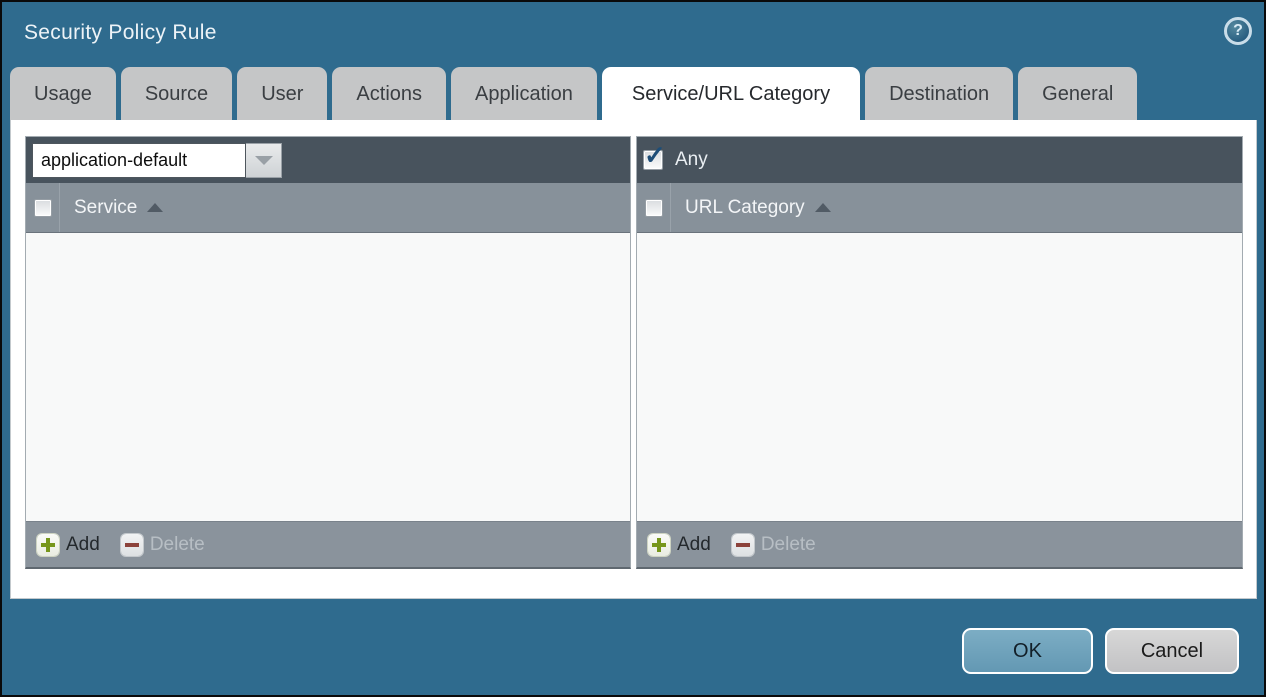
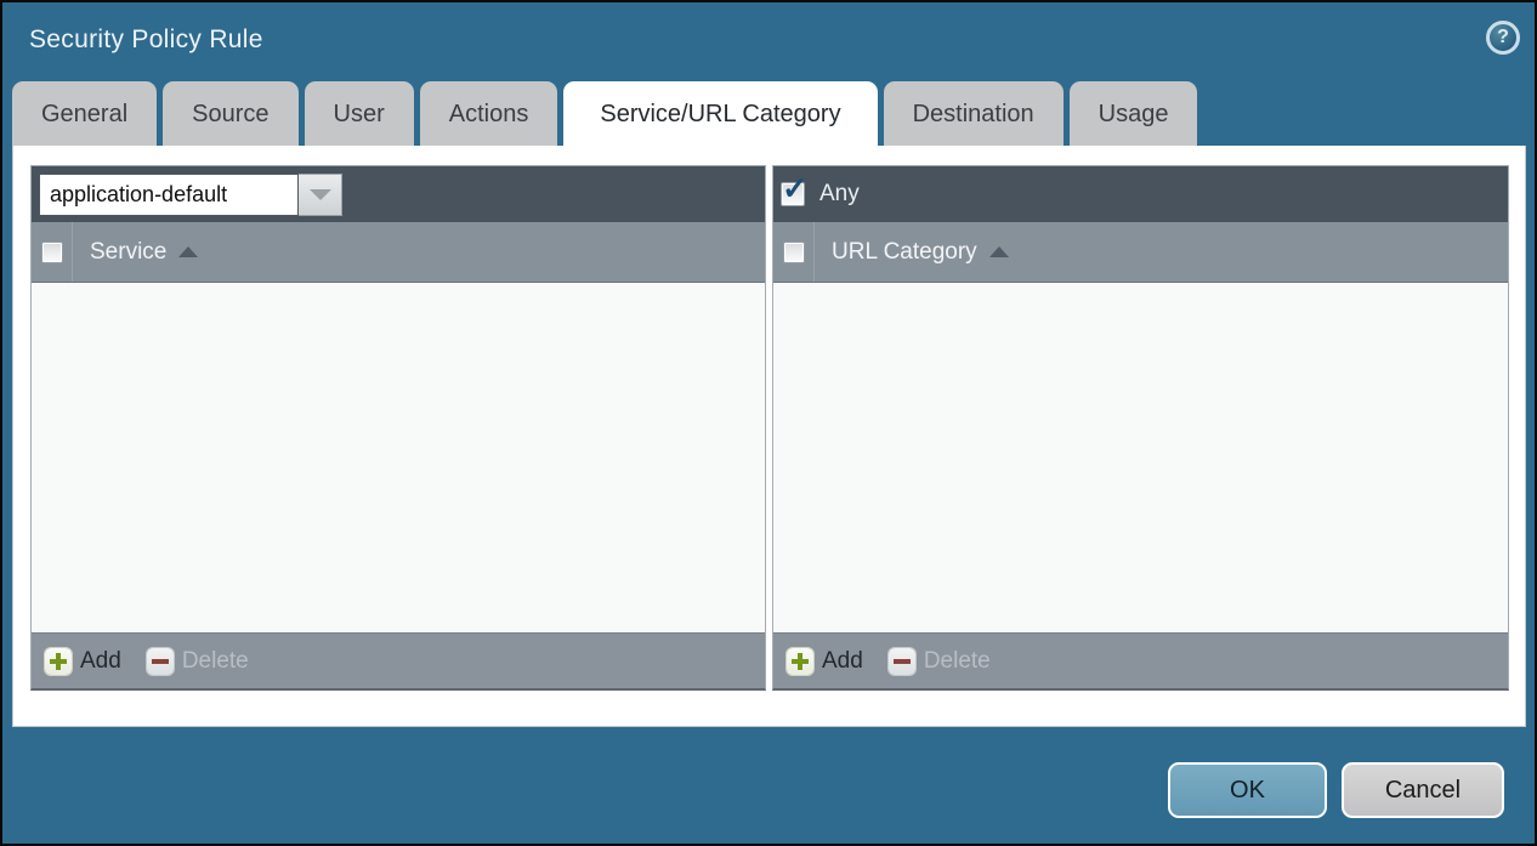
  Security Policy Rule
  ?
- Usage
+ General
  Source
  User
  Actions
- Application
  Service/URL Category
  Destination
- General
+ Usage
  application-default
  Service
  Add
  Delete
  ✓
  Any
  URL Category
  Add
  Delete
  OK
  Cancel
